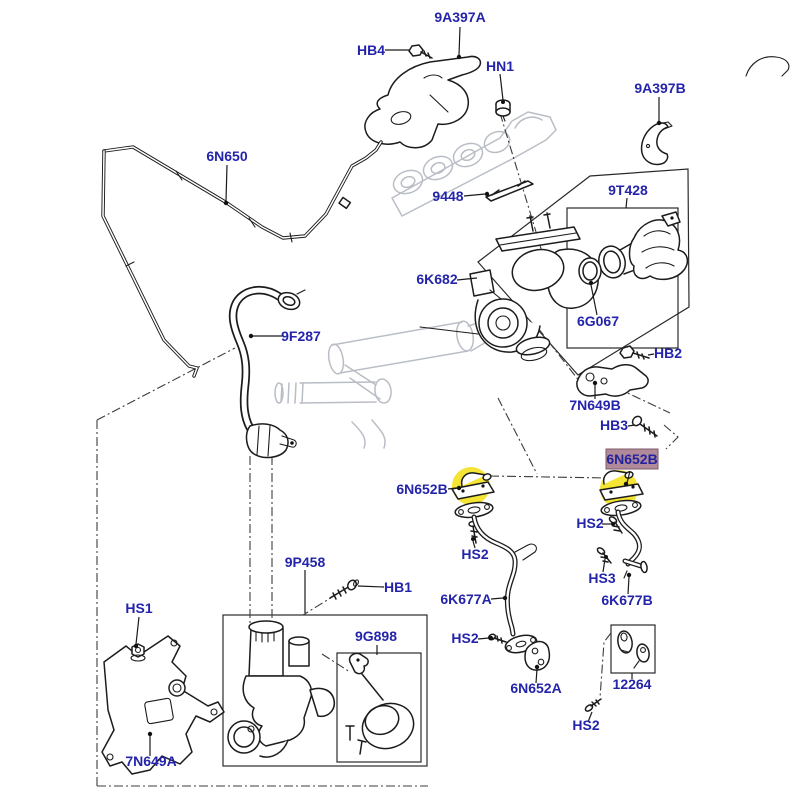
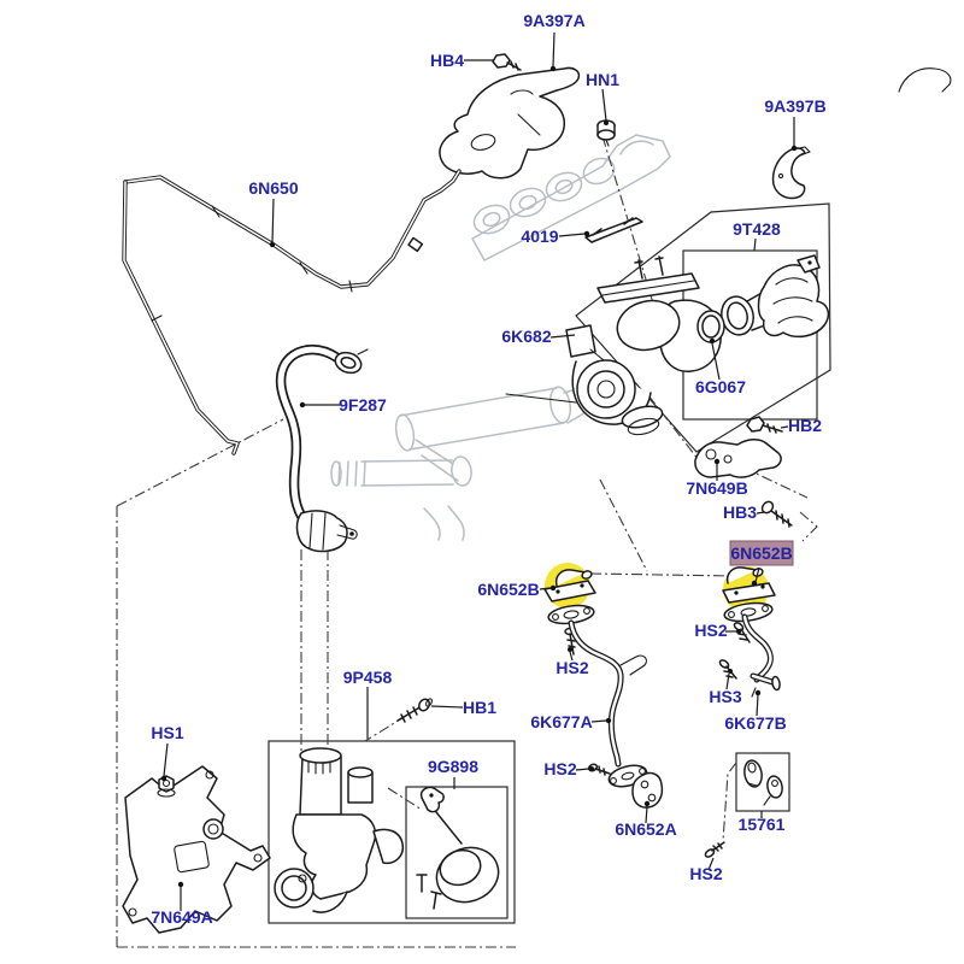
  9A397A
  HB4
  HN1
  9A397B
  6N650
- 9448
+ 4019
  9T428
  6K682
  6G067
  9F287
  HB2
  7N649B
  HB3
  6N652B
  6N652B
  HS2
  6K677A
  HB1
  HS1
  9P458
  9G898
  HS2
  6N652A
  HS3
  6K677B
  HS2
- 12264
+ 15761
  HS2
  7N649A
